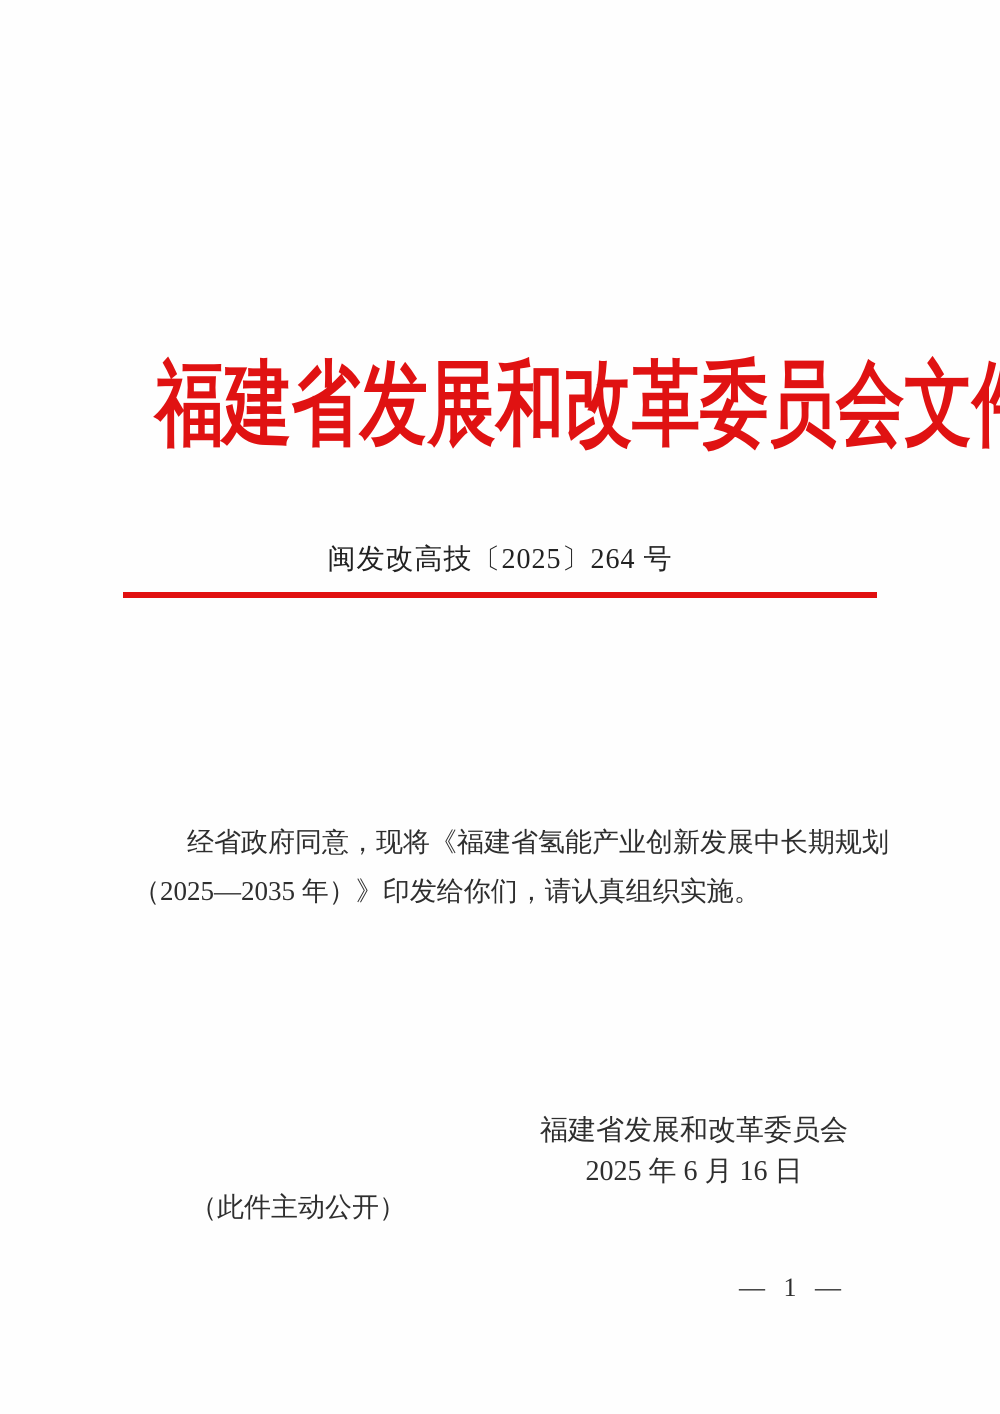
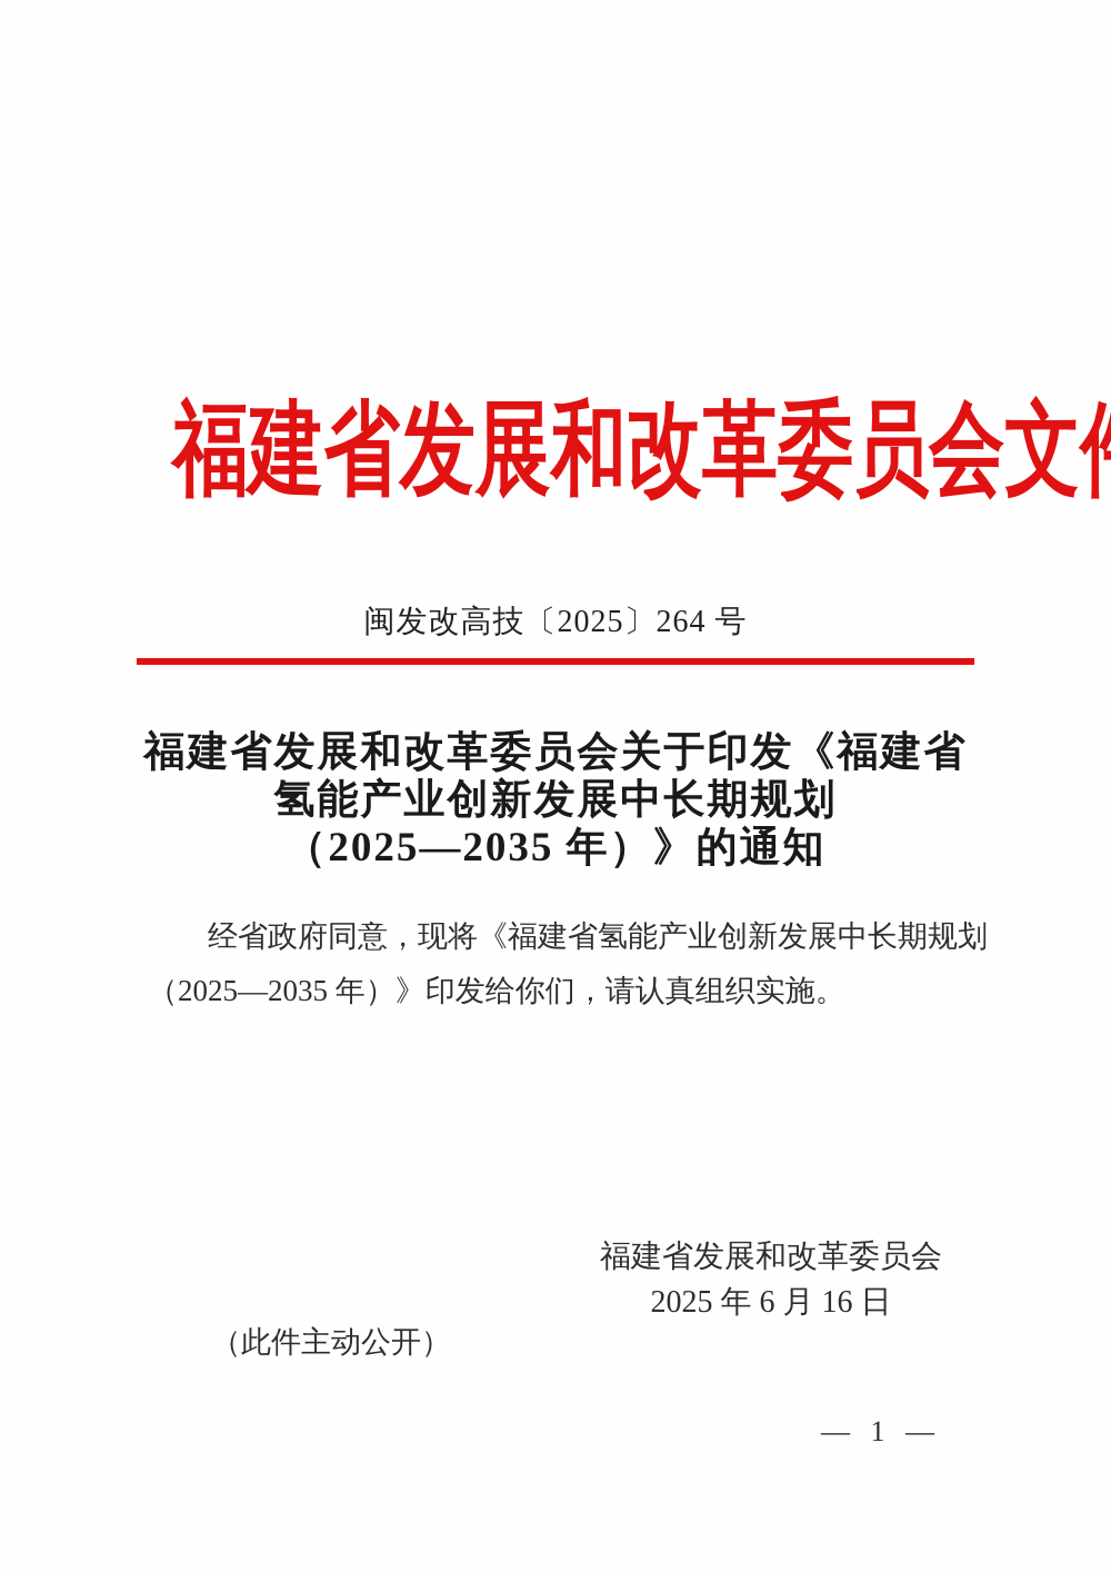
  福建省发展和改革委员会文
  闽发改高技〔2025〕264 号
+ 福建省发展和改革委员会关于印发《福建省
+ 氢能产业创新发展中长期规划
+ （2025—2035 年）》的通知
  经省政府同意，现将《福建省氢能产业创新发展中长期规划（2025—2035 年）》印发给你们，请认真组织实施。
  福建省发展和改革委员会
  2025 年 6 月 16 日
  （此件主动公开）
  — 1 —
